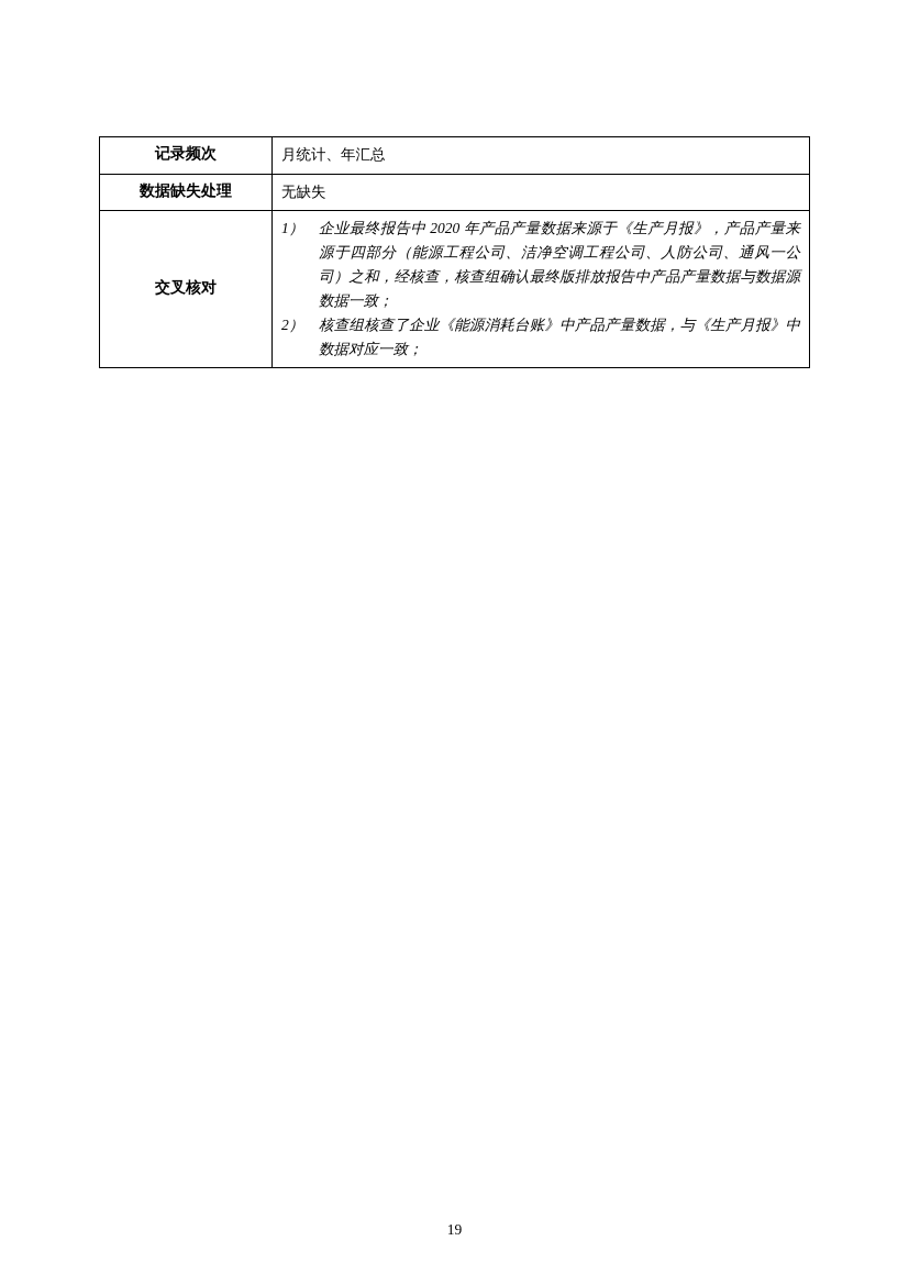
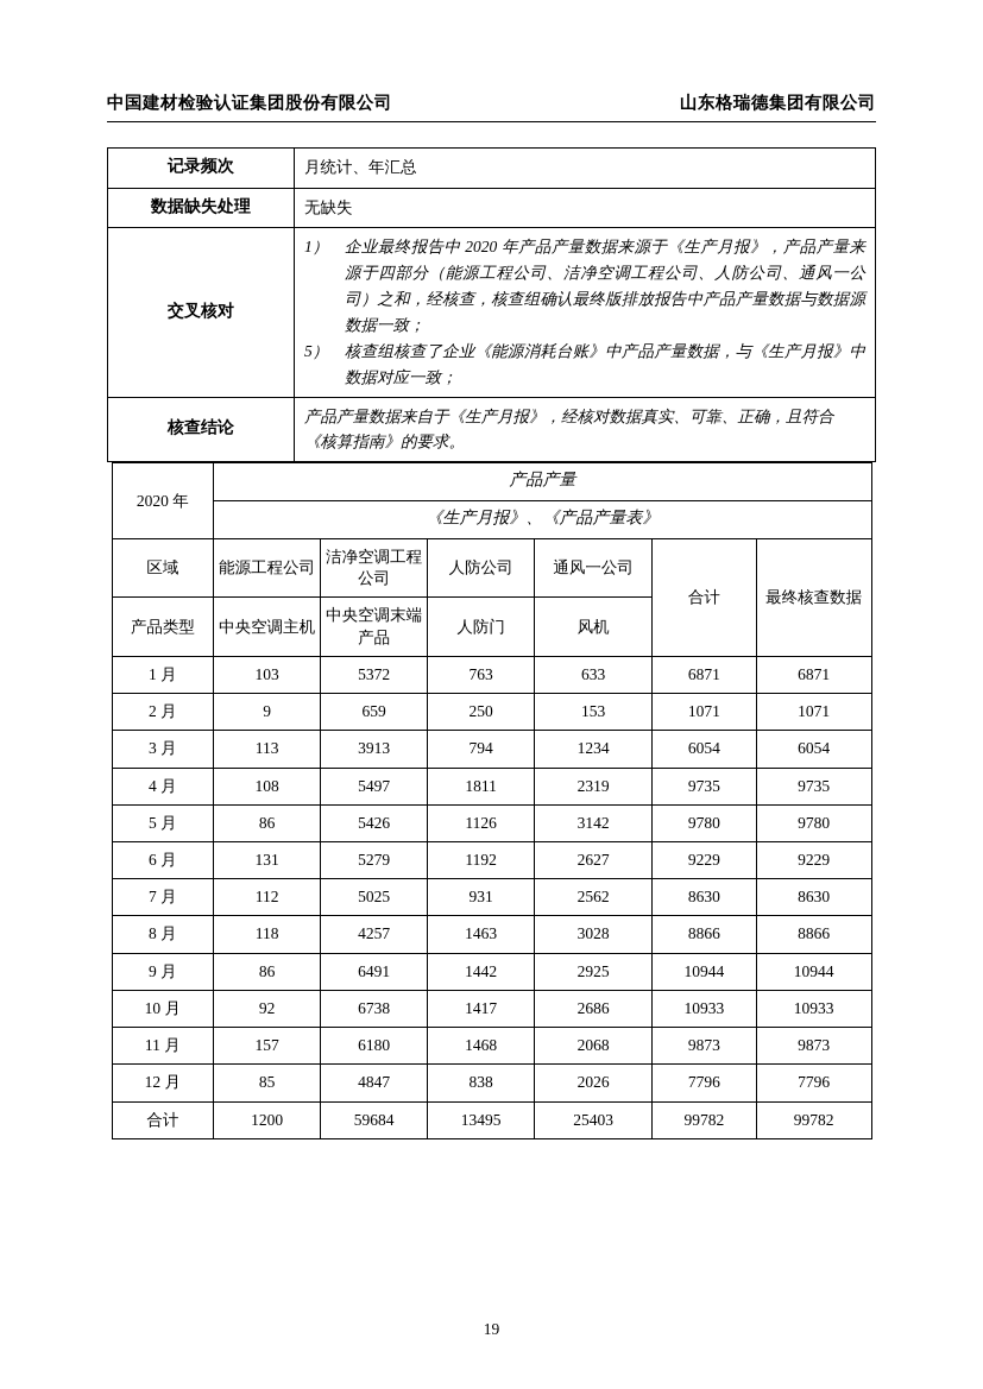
+ 中国建材检验认证集团股份有限公司
+ 山东格瑞德集团有限公司
  记录频次	月统计、年汇总
  数据缺失处理	无缺失
- 交叉核对	1） 企业最终报告中 2020 年产品产量数据来源于《生产月报》，产品产量来源于四部分（能源工程公司、洁净空调工程公司、人防公司、通风一公司）之和，经核查，核查组确认最终版排放报告中产品产量数据与数据源数据一致； 2） 核查组核查了企业《能源消耗台账》中产品产量数据，与《生产月报》中数据对应一致；
+ 交叉核对	1） 企业最终报告中 2020 年产品产量数据来源于《生产月报》，产品产量来源于四部分（能源工程公司、洁净空调工程公司、人防公司、通风一公司）之和，经核查，核查组确认最终版排放报告中产品产量数据与数据源数据一致； 5） 核查组核查了企业《能源消耗台账》中产品产量数据，与《生产月报》中数据对应一致；
+ 核查结论	产品产量数据来自于《生产月报》，经核对数据真实、可靠、正确，且符合《核算指南》的要求。
+ 2020 年	产品产量
+ 《生产月报》、《产品产量表》
+ 区域	能源工程公司	洁净空调工程公司	人防公司	通风一公司	合计	最终核查数据
+ 产品类型	中央空调主机	中央空调末端产品	人防门	风机
+ 1 月	103	5372	763	633	6871	6871
+ 2 月	9	659	250	153	1071	1071
+ 3 月	113	3913	794	1234	6054	6054
+ 4 月	108	5497	1811	2319	9735	9735
+ 5 月	86	5426	1126	3142	9780	9780
+ 6 月	131	5279	1192	2627	9229	9229
+ 7 月	112	5025	931	2562	8630	8630
+ 8 月	118	4257	1463	3028	8866	8866
+ 9 月	86	6491	1442	2925	10944	10944
+ 10 月	92	6738	1417	2686	10933	10933
+ 11 月	157	6180	1468	2068	9873	9873
+ 12 月	85	4847	838	2026	7796	7796
+ 合计	1200	59684	13495	25403	99782	99782
  19
